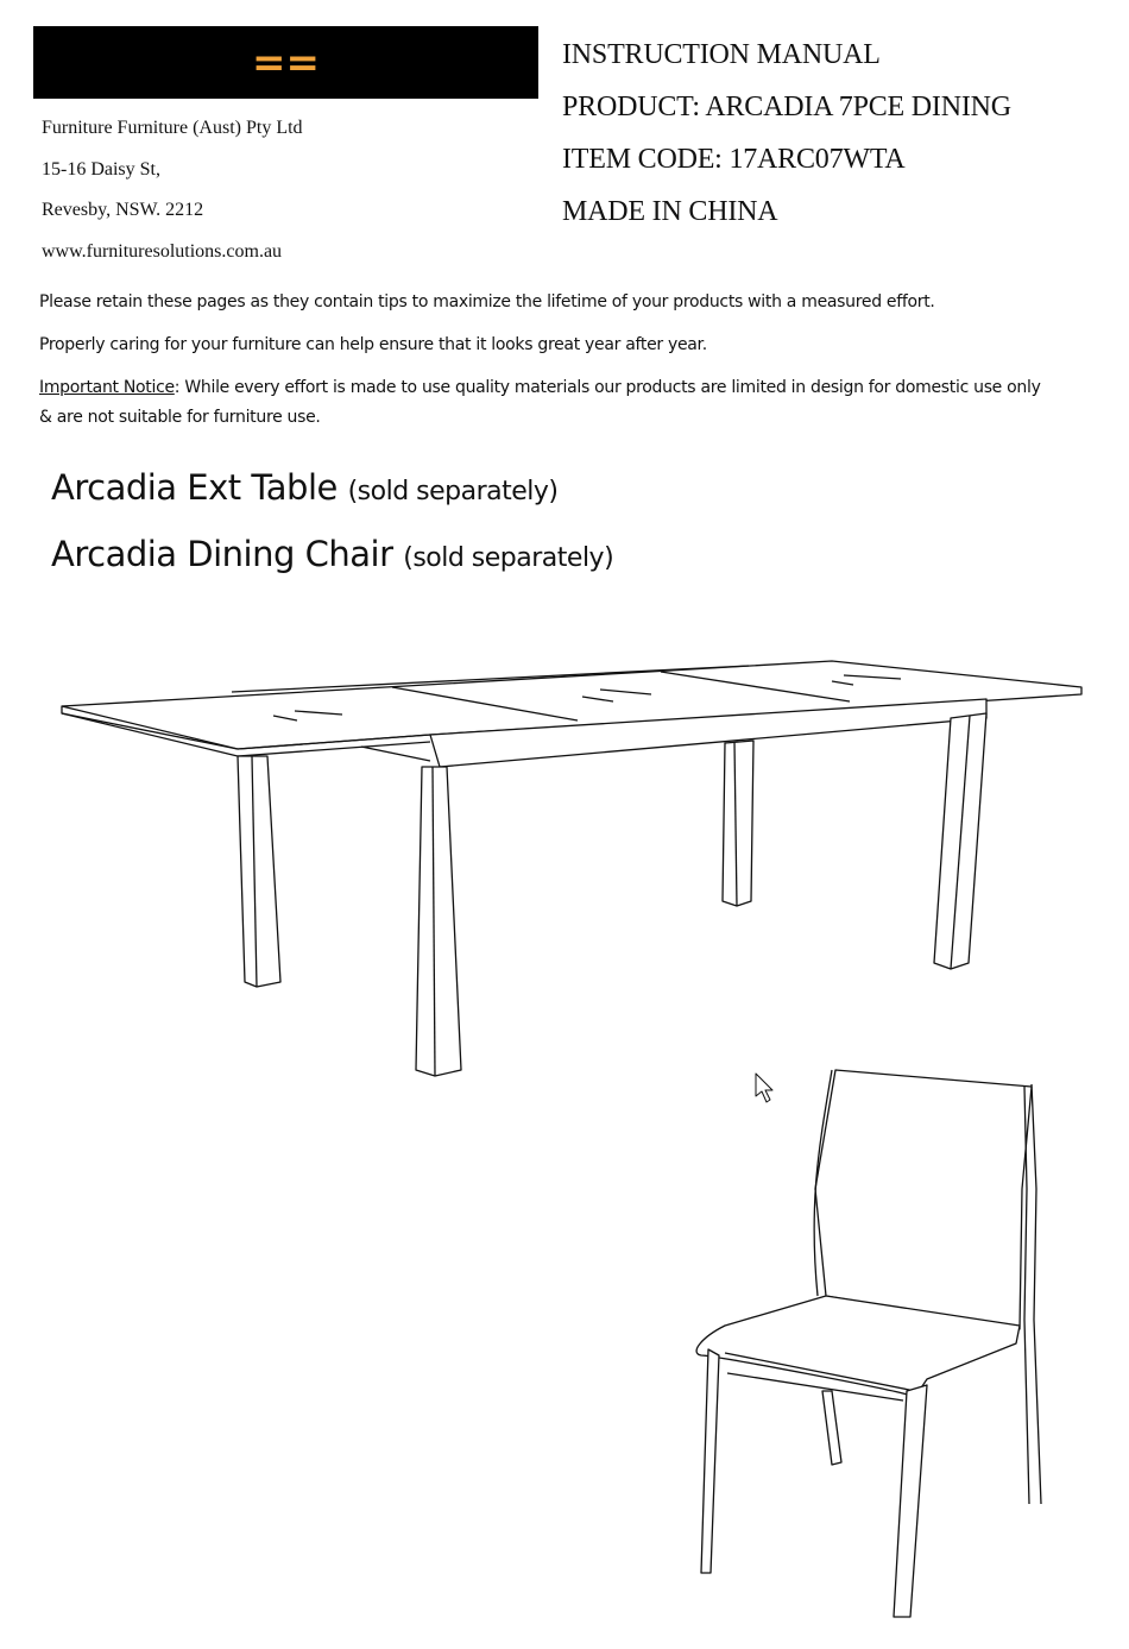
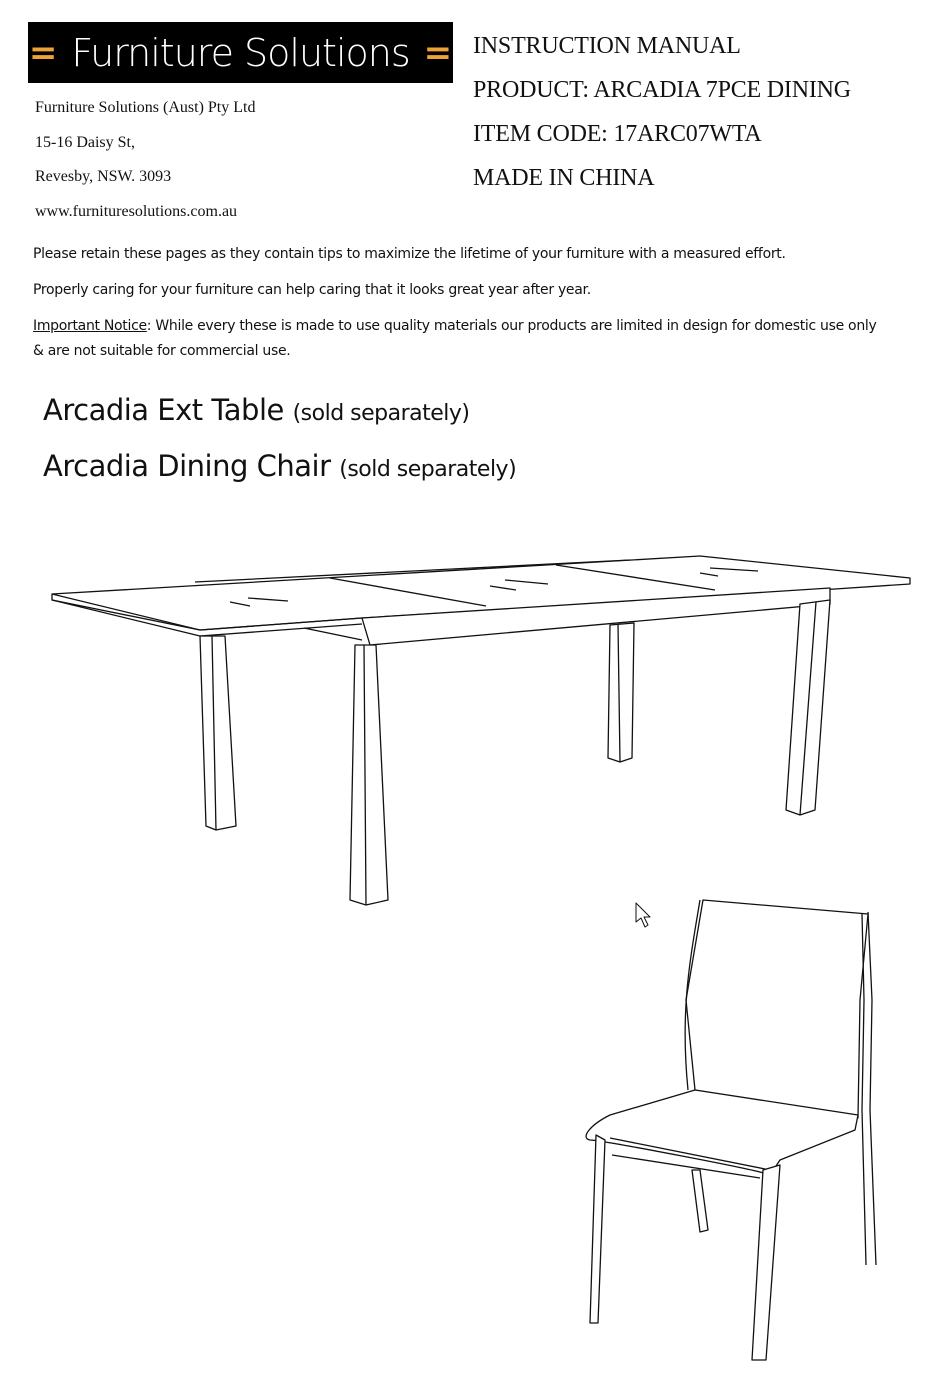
  =
+ Furniture Solutions
  =
- Furniture Furniture (Aust) Pty Ltd
+ Furniture Solutions (Aust) Pty Ltd
  15-16 Daisy St,
- Revesby, NSW. 2212
+ Revesby, NSW. 3093
  www.furnituresolutions.com.au
  INSTRUCTION MANUAL
  PRODUCT: ARCADIA 7PCE DINING
  ITEM CODE: 17ARC07WTA
  MADE IN CHINA
- Please retain these pages as they contain tips to maximize the lifetime of your products with a measured effort.
+ Please retain these pages as they contain tips to maximize the lifetime of your furniture with a measured effort.
- Properly caring for your furniture can help ensure that it looks great year after year.
+ Properly caring for your furniture can help caring that it looks great year after year.
- Important Notice: While every effort is made to use quality materials our products are limited in design for domestic use only
+ Important Notice: While every these is made to use quality materials our products are limited in design for domestic use only
- & are not suitable for furniture use.
+ & are not suitable for commercial use.
  Arcadia Ext Table (sold separately)
  Arcadia Dining Chair (sold separately)
